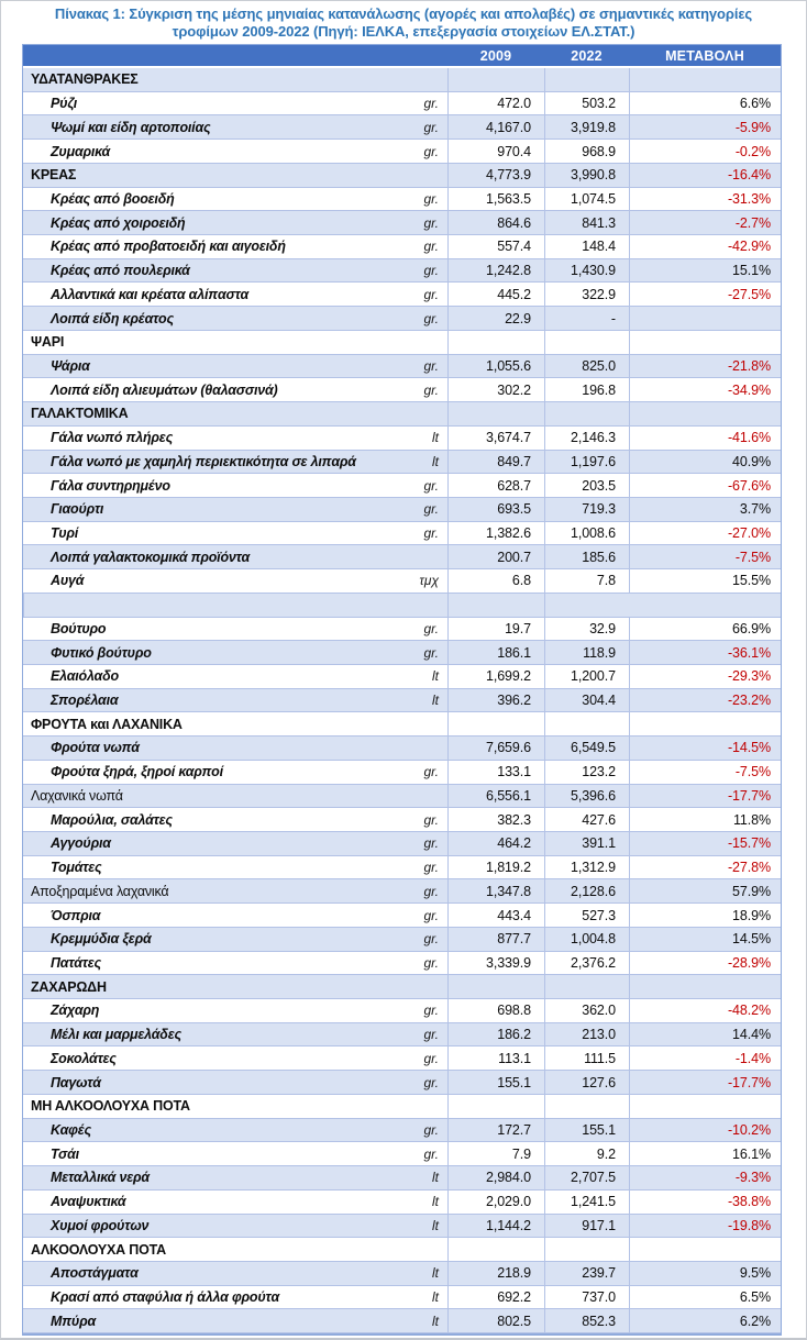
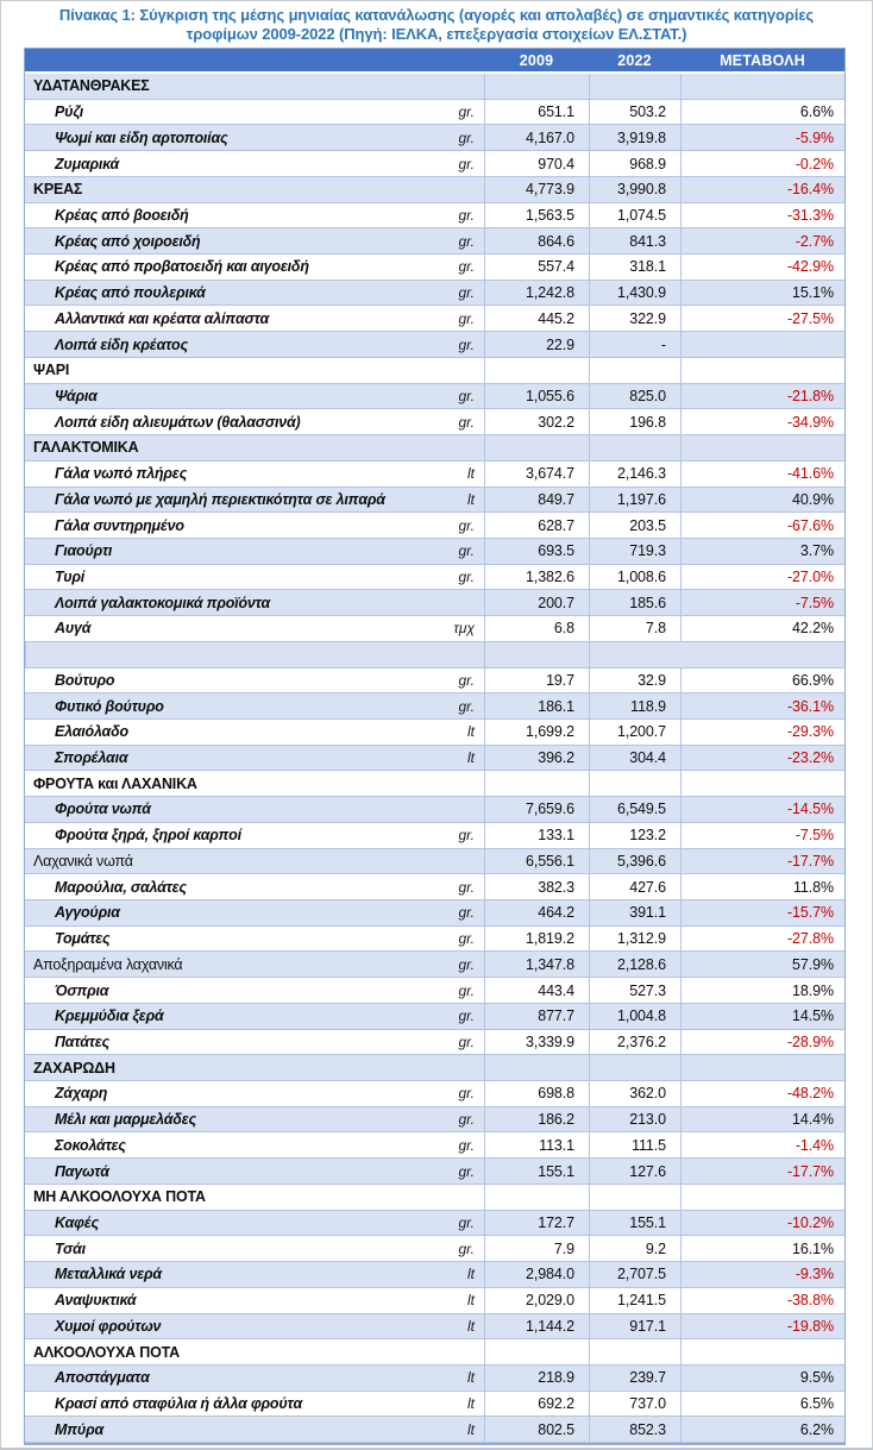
  Πίνακας 1: Σύγκριση της μέσης μηνιαίας κατανάλωσης (αγορές και απολαβές) σε σημαντικές κατηγορίες
  τροφίμων 2009-2022 (Πηγή: ΙΕΛΚΑ, επεξεργασία στοιχείων ΕΛ.ΣΤΑΤ.)
  2009
  2022
  ΜΕΤΑΒΟΛΗ
  ΥΔΑΤΑΝΘΡΑΚΕΣ
  Ρύζι
  gr.
- 472.0
+ 651.1
  503.2
  6.6%
  Ψωμί και είδη αρτοποιίας
  gr.
  4,167.0
  3,919.8
  -5.9%
  Ζυμαρικά
  gr.
  970.4
  968.9
  -0.2%
  ΚΡΕΑΣ
  4,773.9
  3,990.8
  -16.4%
  Κρέας από βοοειδή
  gr.
  1,563.5
  1,074.5
  -31.3%
  Κρέας από χοιροειδή
  gr.
  864.6
  841.3
  -2.7%
  Κρέας από προβατοειδή και αιγοειδή
  gr.
  557.4
- 148.4
+ 318.1
  -42.9%
  Κρέας από πουλερικά
  gr.
  1,242.8
  1,430.9
  15.1%
  Αλλαντικά και κρέατα αλίπαστα
  gr.
  445.2
  322.9
  -27.5%
  Λοιπά είδη κρέατος
  gr.
  22.9
  -
  ΨΑΡΙ
  Ψάρια
  gr.
  1,055.6
  825.0
  -21.8%
  Λοιπά είδη αλιευμάτων (θαλασσινά)
  gr.
  302.2
  196.8
  -34.9%
  ΓΑΛΑΚΤΟΜΙΚΑ
  Γάλα νωπό πλήρες
  lt
  3,674.7
  2,146.3
  -41.6%
  Γάλα νωπό με χαμηλή περιεκτικότητα σε λιπαρά
  lt
  849.7
  1,197.6
  40.9%
  Γάλα συντηρημένο
  gr.
  628.7
  203.5
  -67.6%
  Γιαούρτι
  gr.
  693.5
  719.3
  3.7%
  Τυρί
  gr.
  1,382.6
  1,008.6
  -27.0%
  Λοιπά γαλακτοκομικά προϊόντα
  200.7
  185.6
  -7.5%
  Αυγά
  τμχ
  6.8
  7.8
- 15.5%
+ 42.2%
  Βούτυρο
  gr.
  19.7
  32.9
  66.9%
  Φυτικό βούτυρο
  gr.
  186.1
  118.9
  -36.1%
  Ελαιόλαδο
  lt
  1,699.2
  1,200.7
  -29.3%
  Σπορέλαια
  lt
  396.2
  304.4
  -23.2%
  ΦΡΟΥΤΑ και ΛΑΧΑΝΙΚΑ
  Φρούτα νωπά
  7,659.6
  6,549.5
  -14.5%
  Φρούτα ξηρά, ξηροί καρποί
  gr.
  133.1
  123.2
  -7.5%
  Λαχανικά νωπά
  6,556.1
  5,396.6
  -17.7%
  Μαρούλια, σαλάτες
  gr.
  382.3
  427.6
  11.8%
  Αγγούρια
  gr.
  464.2
  391.1
  -15.7%
  Τομάτες
  gr.
  1,819.2
  1,312.9
  -27.8%
  Αποξηραμένα λαχανικά
  gr.
  1,347.8
  2,128.6
  57.9%
  Όσπρια
  gr.
  443.4
  527.3
  18.9%
  Κρεμμύδια ξερά
  gr.
  877.7
  1,004.8
  14.5%
  Πατάτες
  gr.
  3,339.9
  2,376.2
  -28.9%
  ΖΑΧΑΡΩΔΗ
  Ζάχαρη
  gr.
  698.8
  362.0
  -48.2%
  Μέλι και μαρμελάδες
  gr.
  186.2
  213.0
  14.4%
  Σοκολάτες
  gr.
  113.1
  111.5
  -1.4%
  Παγωτά
  gr.
  155.1
  127.6
  -17.7%
  ΜΗ ΑΛΚΟΟΛΟΥΧΑ ΠΟΤΑ
  Καφές
  gr.
  172.7
  155.1
  -10.2%
  Τσάι
  gr.
  7.9
  9.2
  16.1%
  Μεταλλικά νερά
  lt
  2,984.0
  2,707.5
  -9.3%
  Αναψυκτικά
  lt
  2,029.0
  1,241.5
  -38.8%
  Χυμοί φρούτων
  lt
  1,144.2
  917.1
  -19.8%
  ΑΛΚΟΟΛΟΥΧΑ ΠΟΤΑ
  Αποστάγματα
  lt
  218.9
  239.7
  9.5%
  Κρασί από σταφύλια ή άλλα φρούτα
  lt
  692.2
  737.0
  6.5%
  Μπύρα
  lt
  802.5
  852.3
  6.2%
